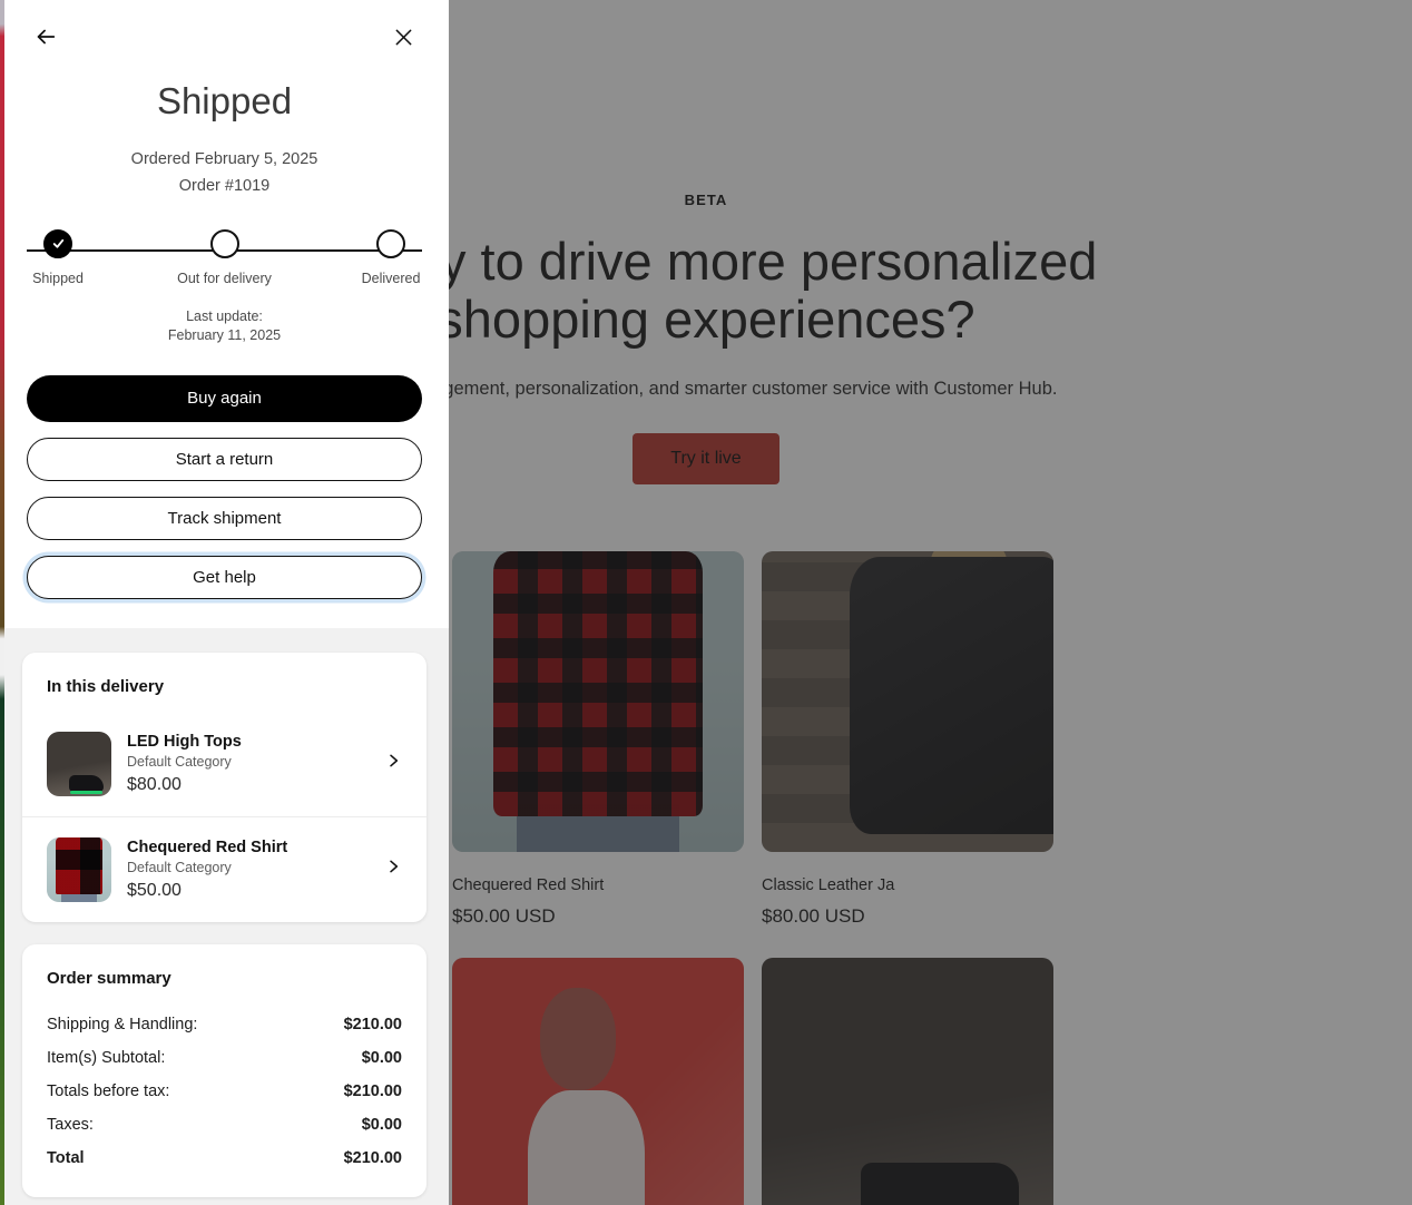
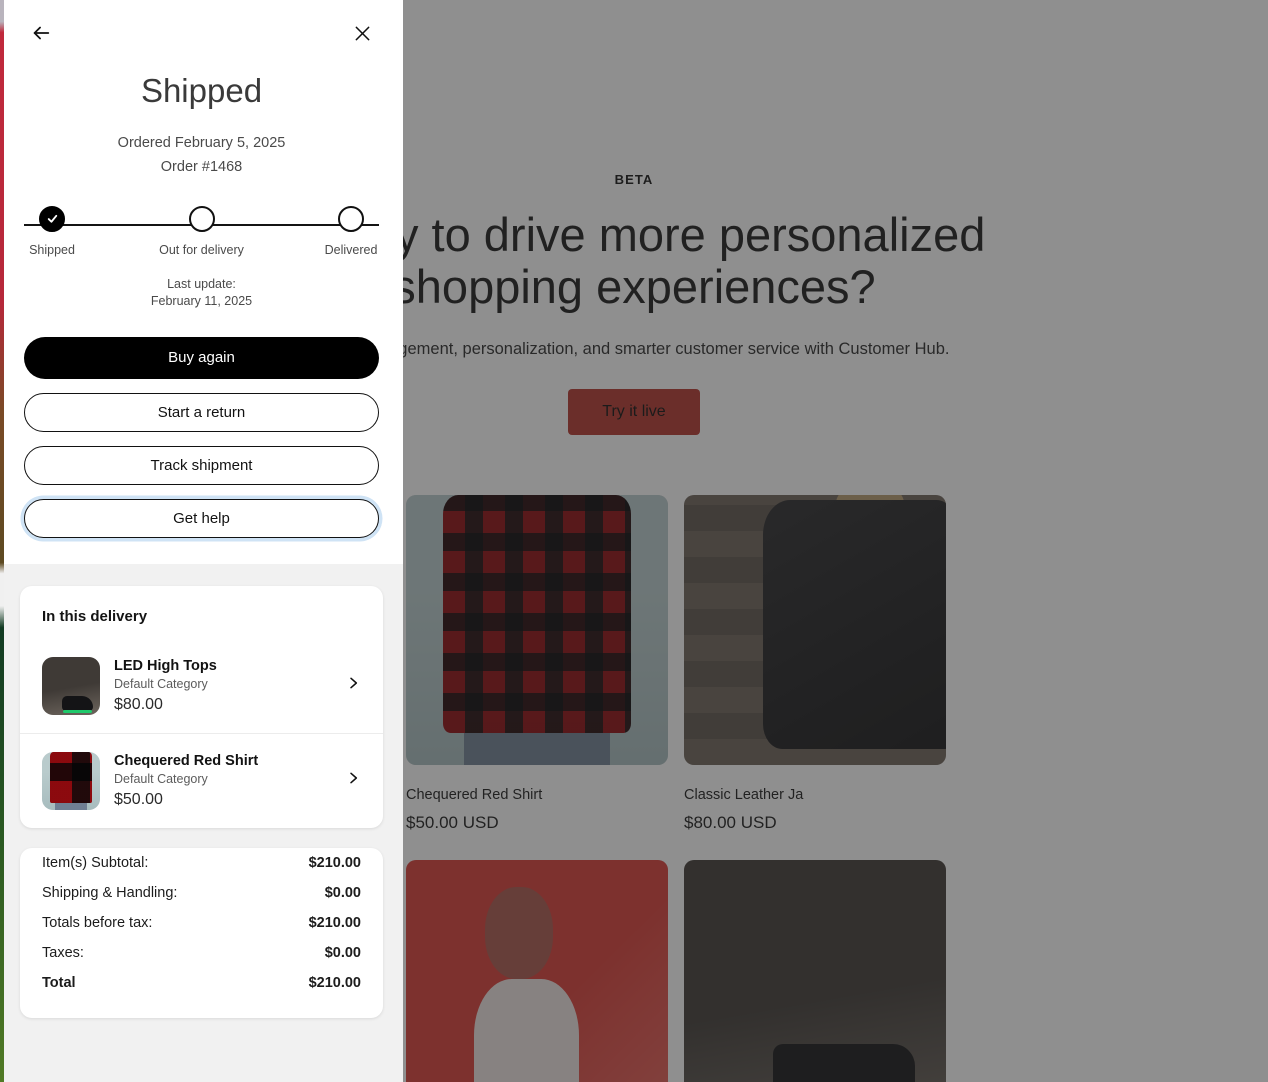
  BETA
  y to drive more personalized shopping experiences?
  ement, personalization, and smarter customer service with Customer Hub.
  Try it live
  Chequered Red Shirt
  $50.00 USD
  Classic Leather Ja
  $80.00 USD
  Shipped
  Ordered February 5, 2025
- Order #1019
+ Order #1468
  Shipped
  Out for delivery
  Delivered
  Last update:
  February 11, 2025
  Buy again
  Start a return
  Track shipment
  Get help
  In this delivery
  LED High Tops
  Default Category
  $80.00
  Chequered Red Shirt
  Default Category
  $50.00
- Order summary
- Shipping & Handling:
+ Item(s) Subtotal:
  $210.00
- Item(s) Subtotal:
+ Shipping & Handling:
  $0.00
  Totals before tax:
  $210.00
  Taxes:
  $0.00
  Total
  $210.00
